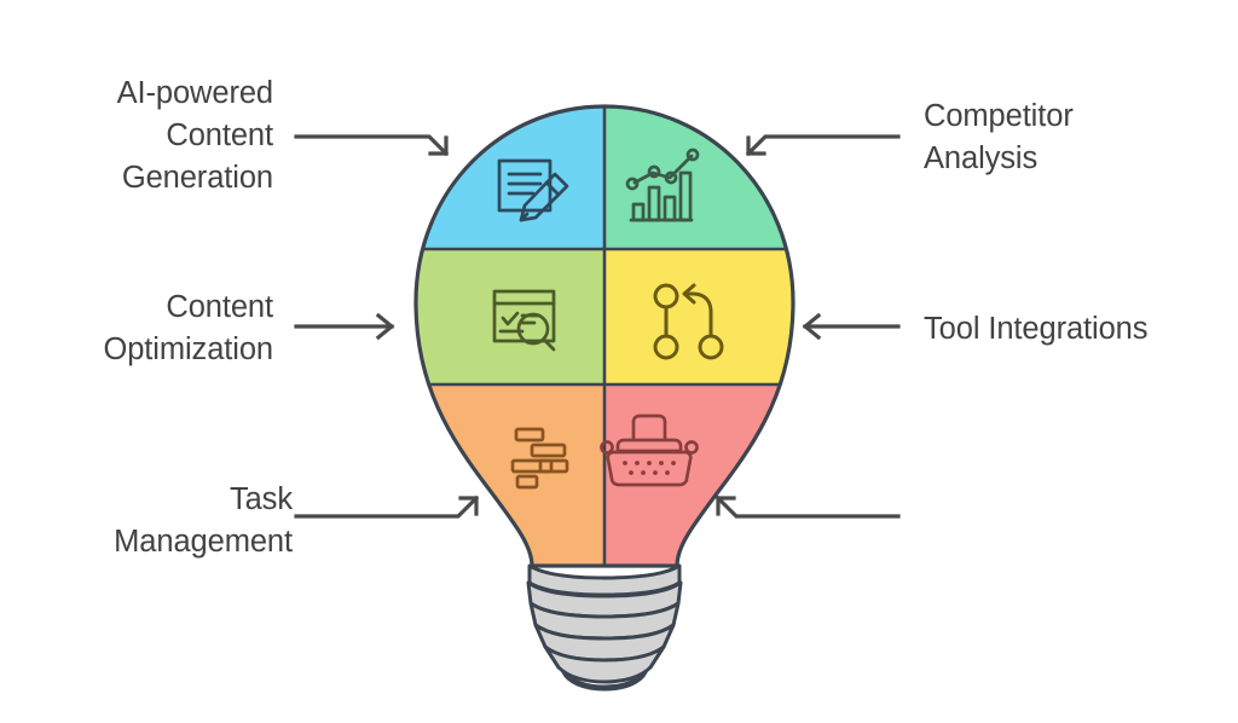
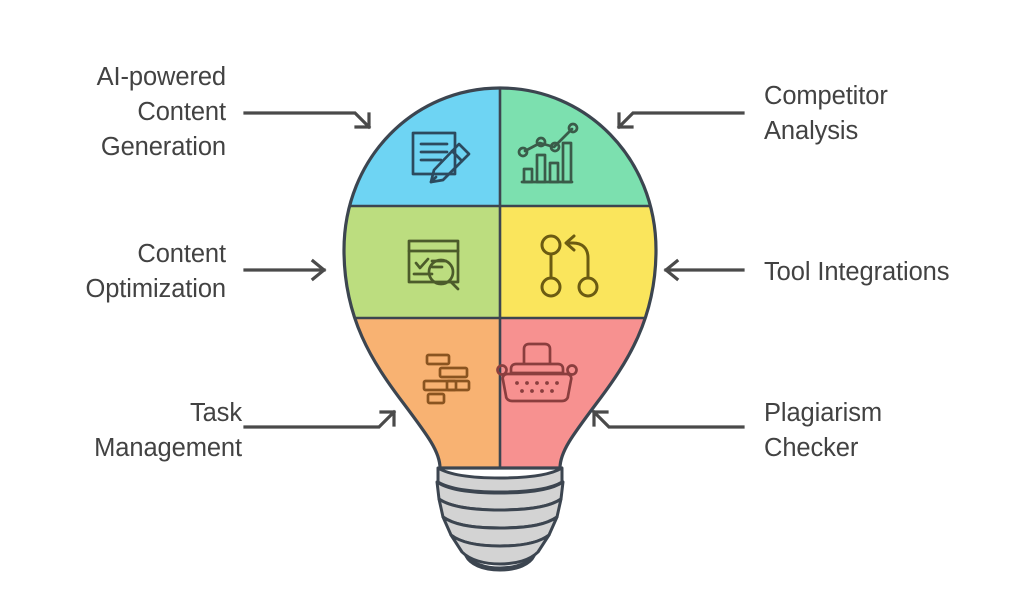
  AI-powered
  Content
  Generation
  Competitor
  Analysis
  Content
  Optimization
  Tool Integrations
  Task
  Management
+ Plagiarism
+ Checker
